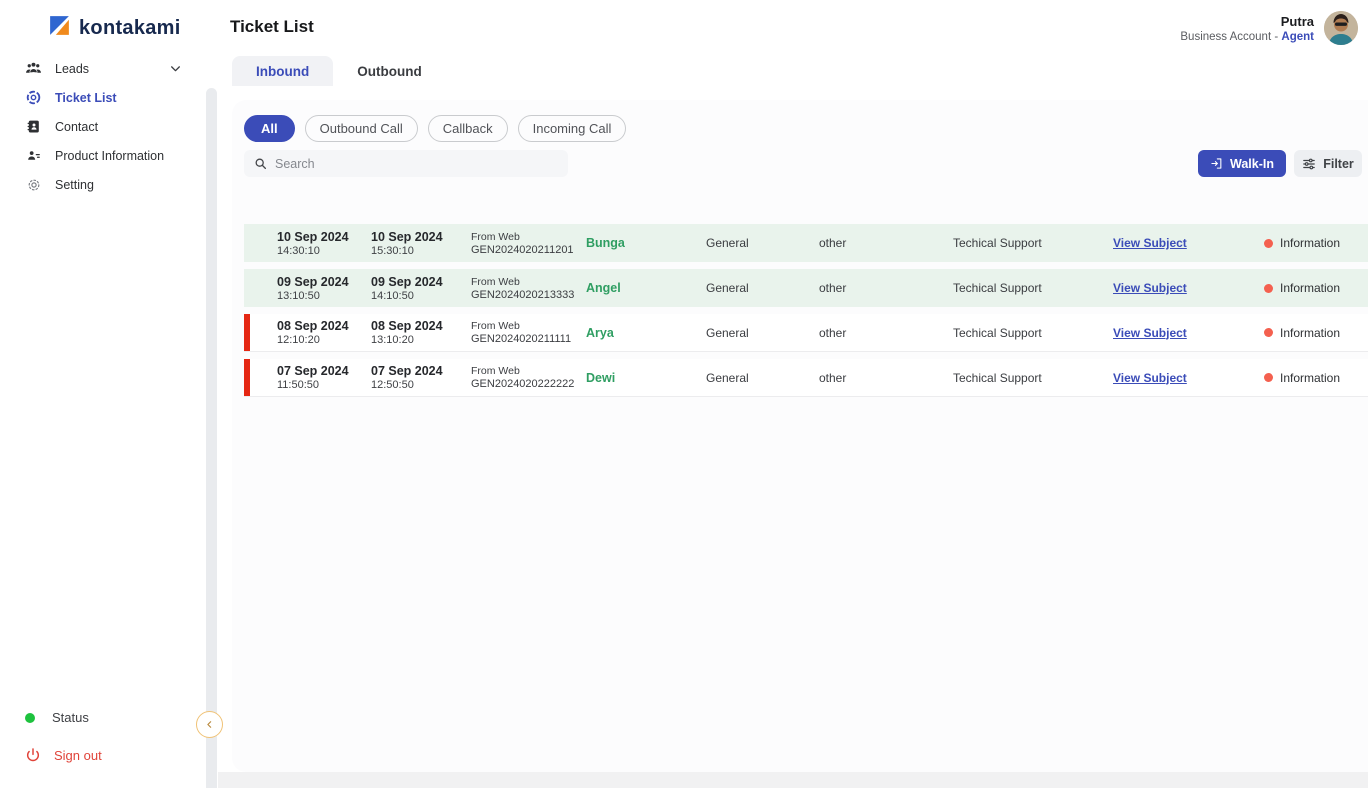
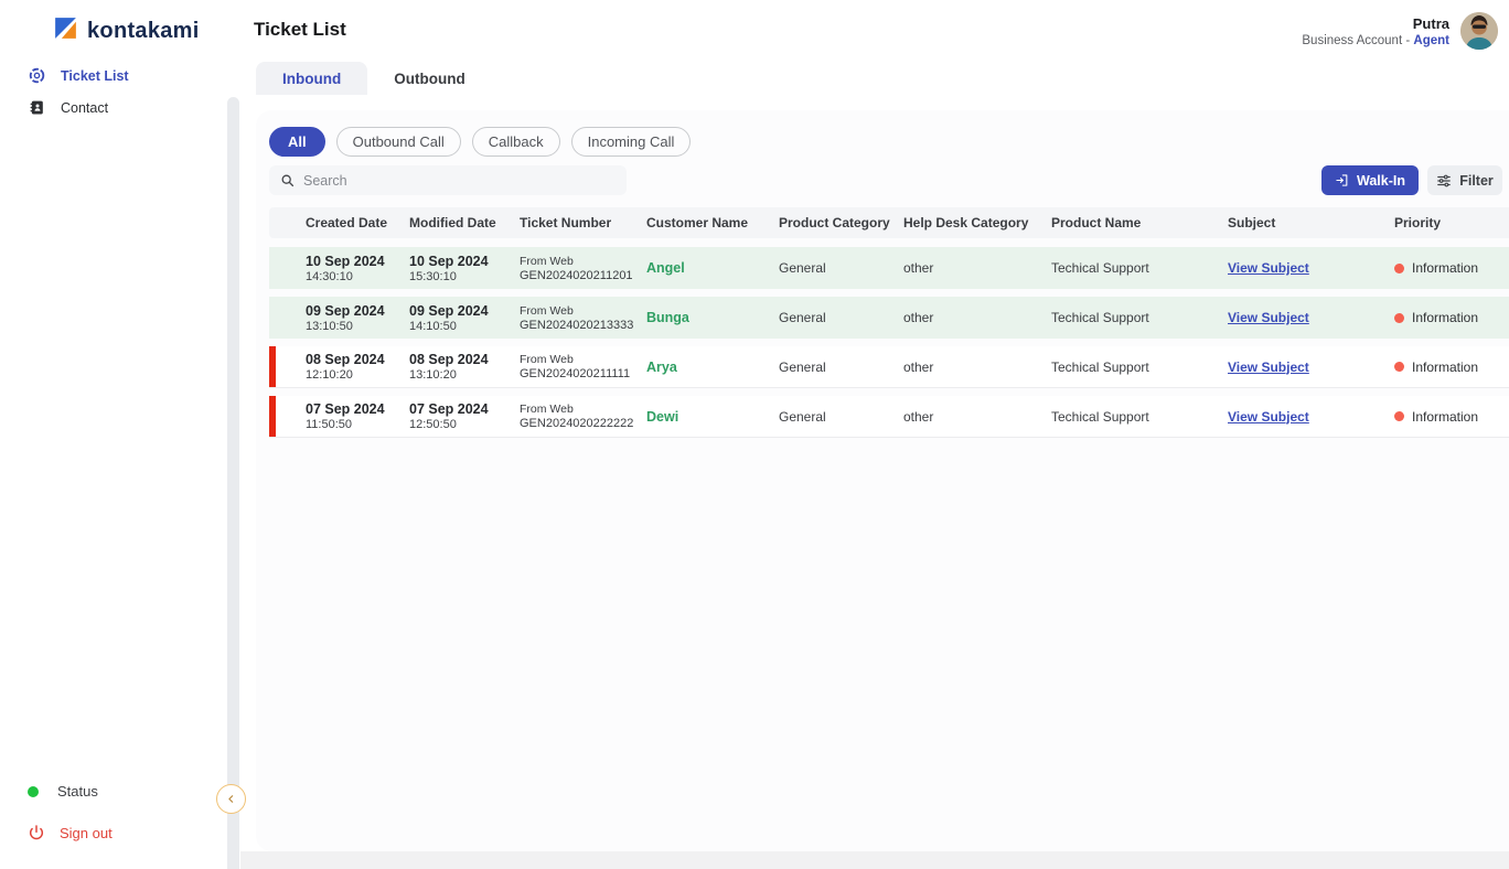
  kontakami
- Leads
  Ticket List
  Contact
- Product Information
- Setting
  Status
  Sign out
  Ticket List
  Putra
  Business Account - Agent
  Inbound
  Outbound
  All
  Outbound Call
  Callback
  Incoming Call
  Search
  Walk-In
  Filter
+ Created Date
+ Modified Date
+ Ticket Number
+ Customer Name
+ Product Category
+ Help Desk Category
+ Product Name
+ Subject
+ Priority
  10 Sep 2024
  14:30:10
  10 Sep 2024
  15:30:10
  From Web
  GEN2024020211201
- Bunga
+ Angel
  General
  other
  Techical Support
  View Subject
  Information
  09 Sep 2024
  13:10:50
  09 Sep 2024
  14:10:50
  From Web
  GEN2024020213333
- Angel
+ Bunga
  General
  other
  Techical Support
  View Subject
  Information
  08 Sep 2024
  12:10:20
  08 Sep 2024
  13:10:20
  From Web
  GEN2024020211111
  Arya
  General
  other
  Techical Support
  View Subject
  Information
  07 Sep 2024
  11:50:50
  07 Sep 2024
  12:50:50
  From Web
  GEN2024020222222
  Dewi
  General
  other
  Techical Support
  View Subject
  Information
